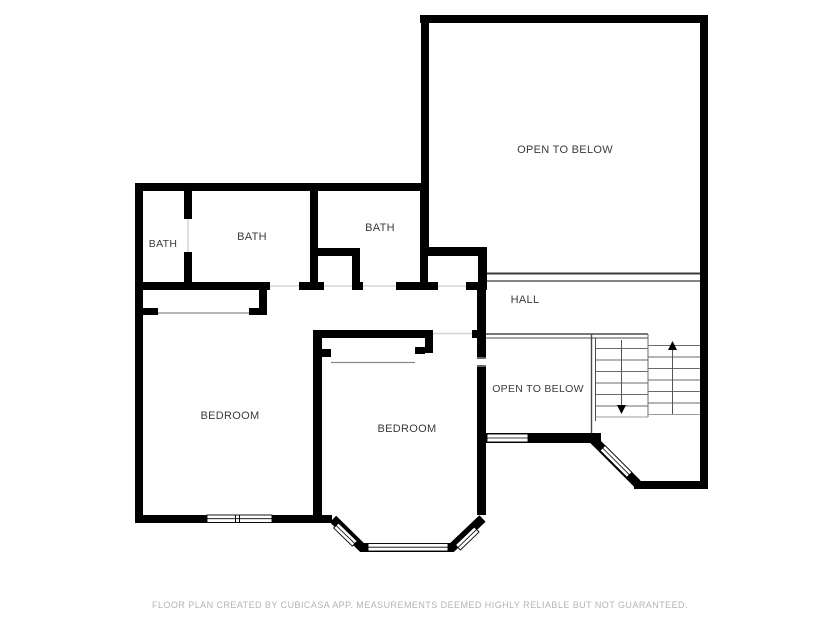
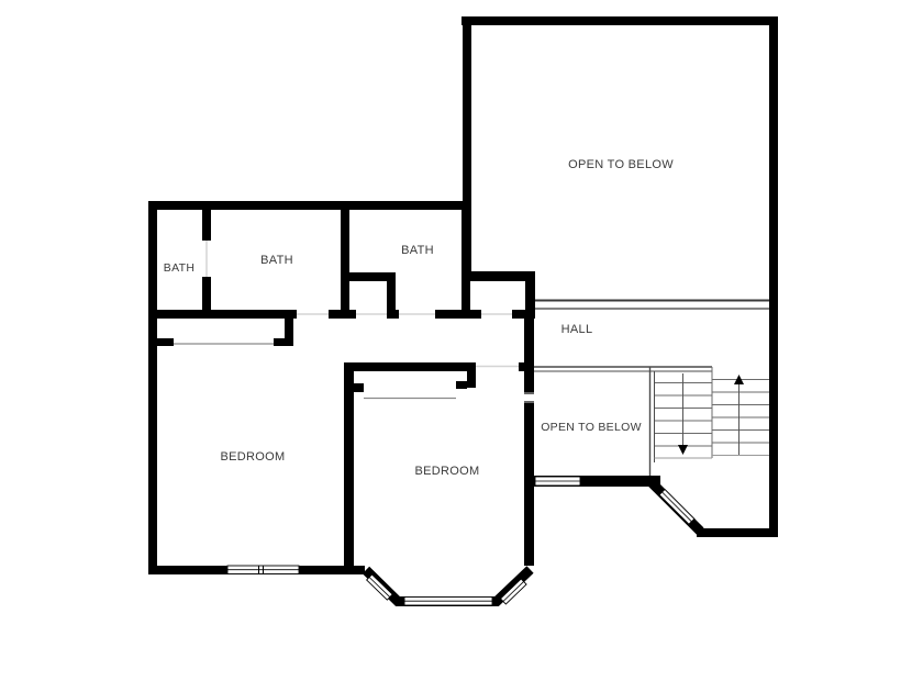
  BATH
  BATH
  BATH
  HALL
  OPEN TO BELOW
  OPEN TO BELOW
  BEDROOM
  BEDROOM
- FLOOR PLAN CREATED BY CUBICASA APP. MEASUREMENTS DEEMED HIGHLY RELIABLE BUT NOT GUARANTEED.
